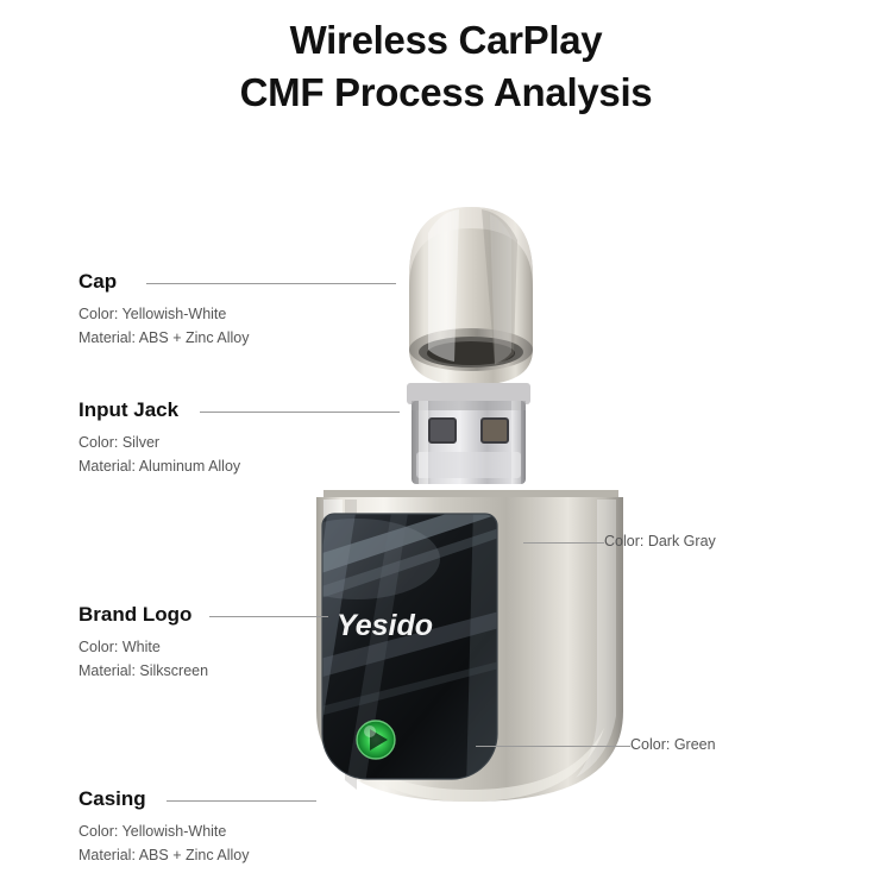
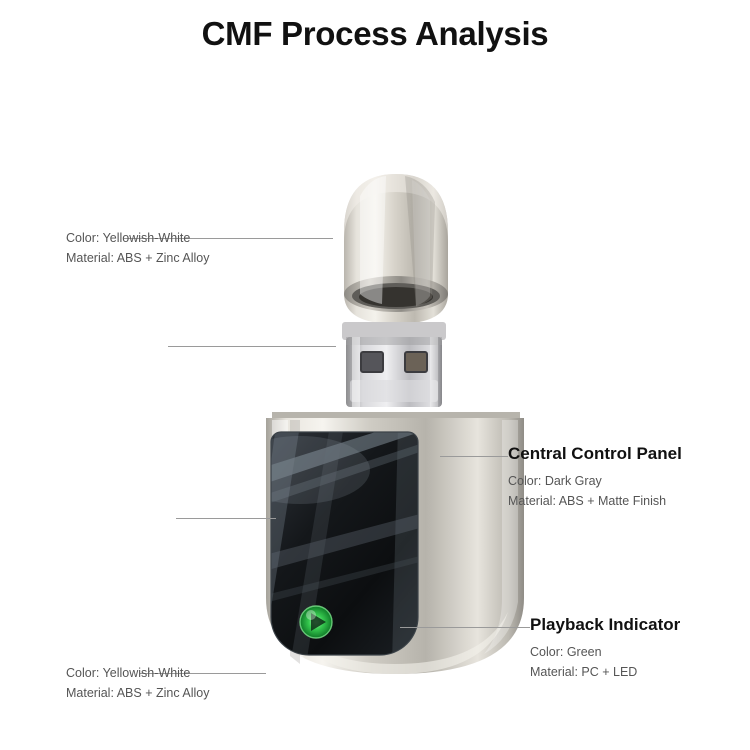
- Wireless CarPlay
  CMF Process Analysis
- Yesido
- Cap
  Color: Yellowish-White
  Material: ABS + Zinc Alloy
- Input Jack
- Color: Silver
- Material: Aluminum Alloy
- Brand Logo
- Color: White
- Material: Silkscreen
- Casing
  Color: Yellowish-White
  Material: ABS + Zinc Alloy
+ Central Control Panel
  Color: Dark Gray
+ Material: ABS + Matte Finish
+ Playback Indicator
  Color: Green
+ Material: PC + LED
